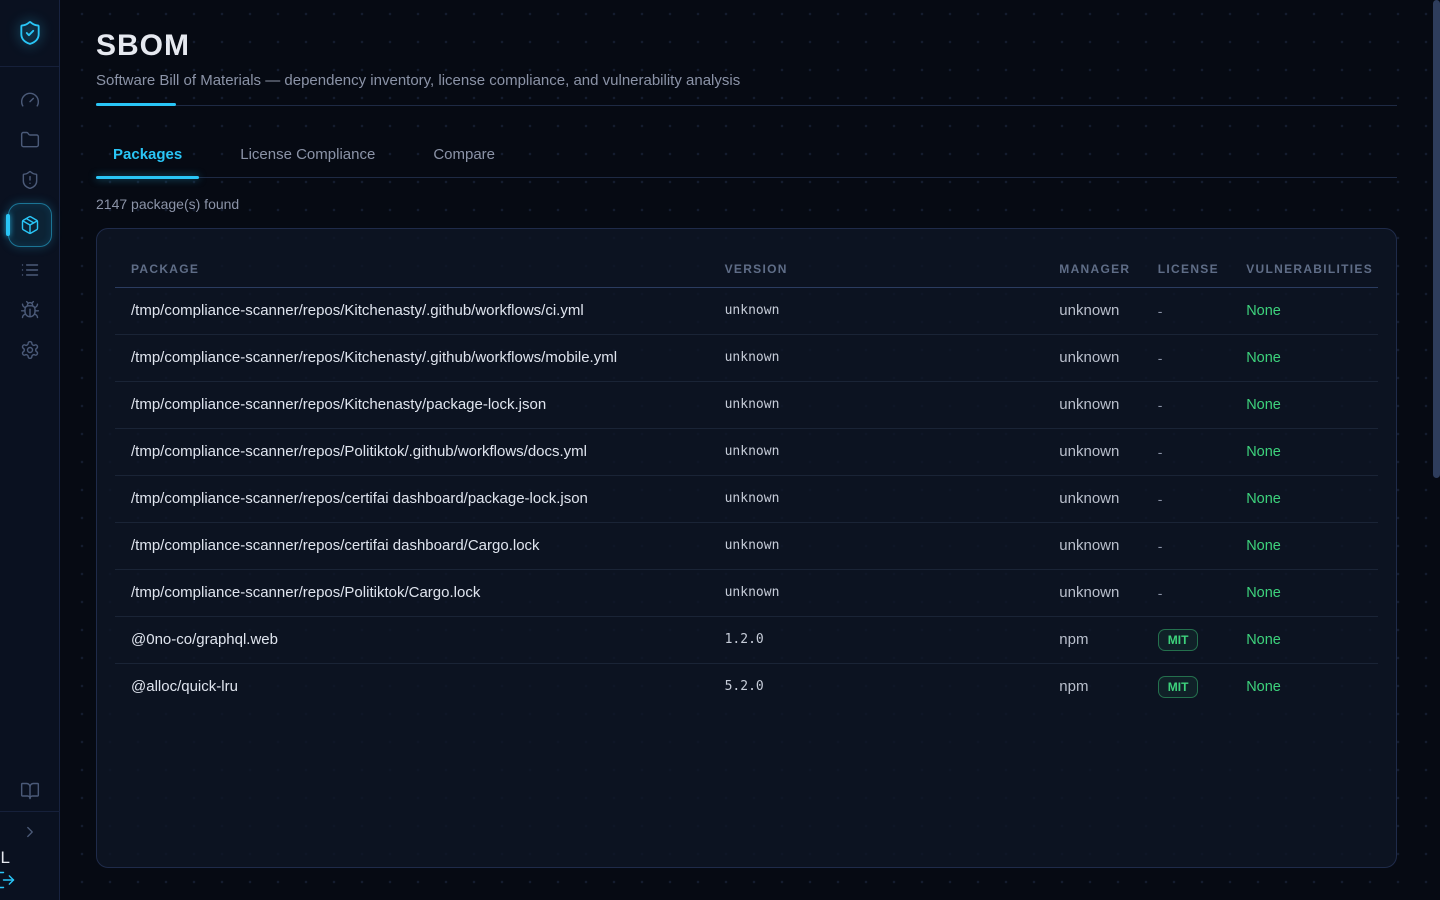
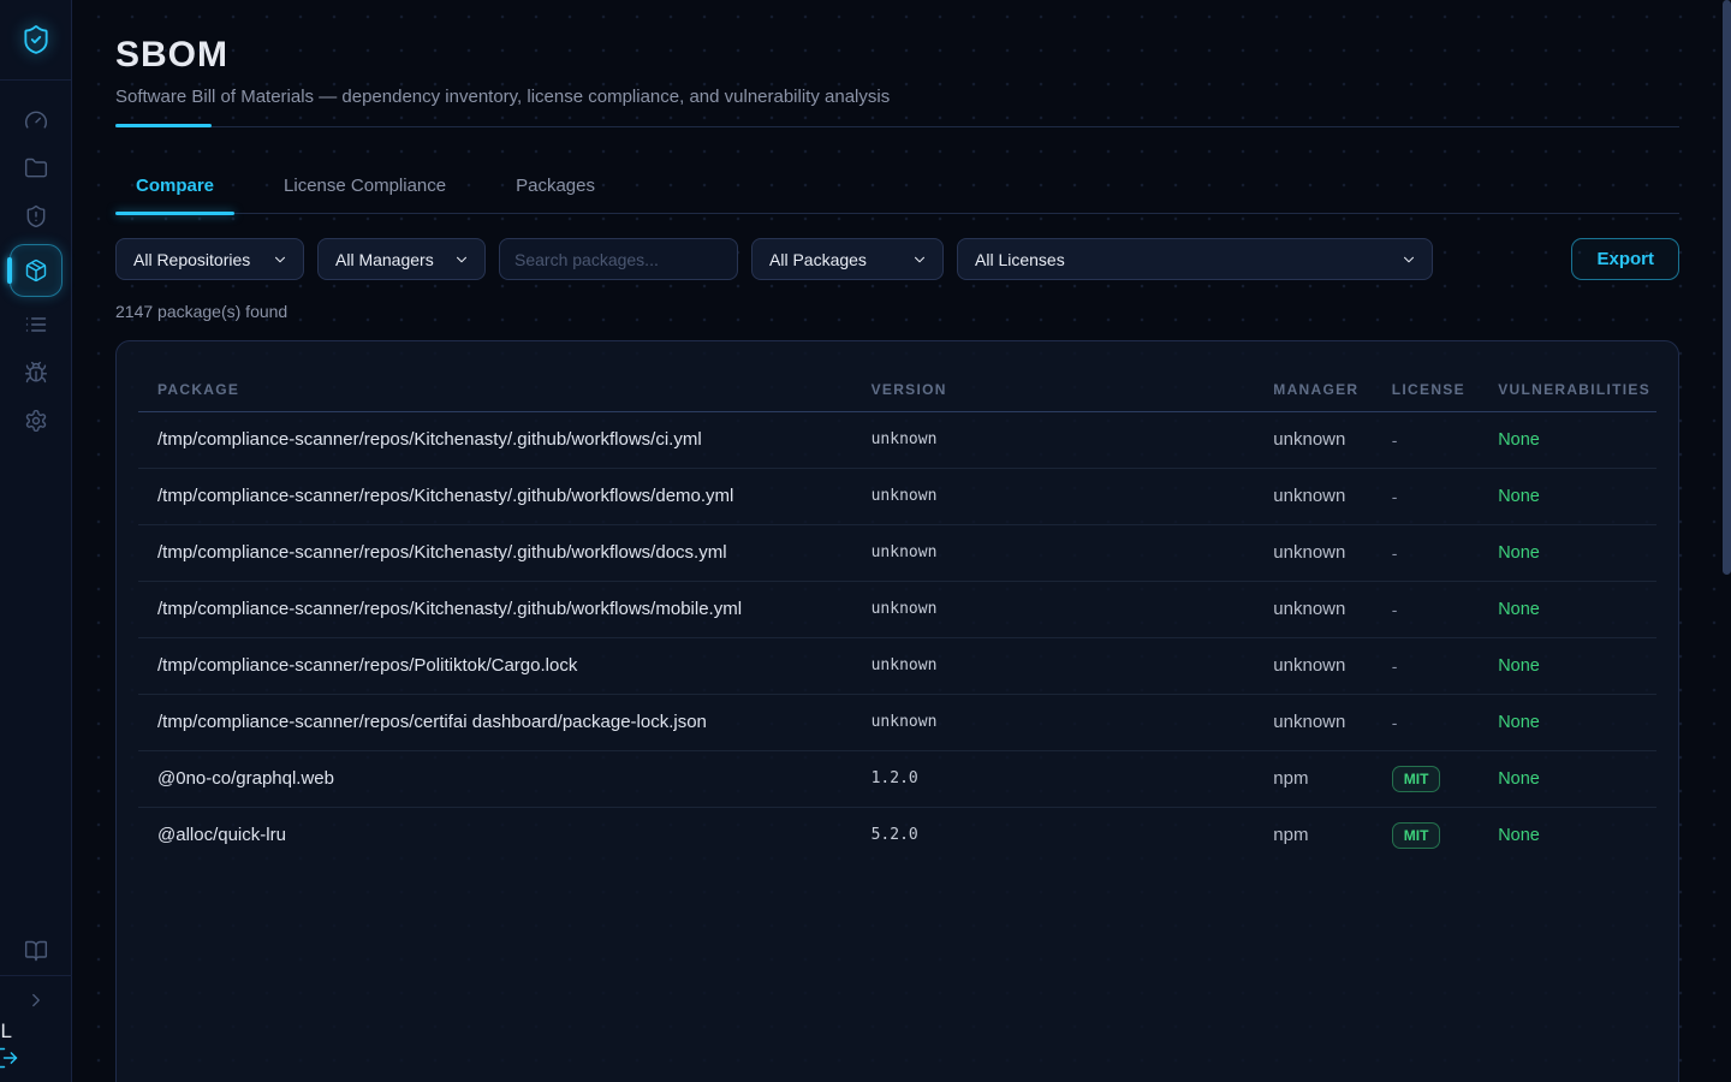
  L
- Packages
+ Compare
  License Compliance
- Compare
+ Packages
+ All Repositories
+ All Managers
+ Search packages...
+ All Packages
+ All Licenses
+ Export
  PACKAGE	VERSION	MANAGER	LICENSE	VULNERABILITIES
  /tmp/compliance-scanner/repos/Kitchenasty/.github/workflows/ci.yml	unknown	unknown	-	None
+ /tmp/compliance-scanner/repos/Kitchenasty/.github/workflows/demo.yml	unknown	unknown	-	None
+ /tmp/compliance-scanner/repos/Kitchenasty/.github/workflows/docs.yml	unknown	unknown	-	None
  /tmp/compliance-scanner/repos/Kitchenasty/.github/workflows/mobile.yml	unknown	unknown	-	None
- /tmp/compliance-scanner/repos/Kitchenasty/package-lock.json	unknown	unknown	-	None
- /tmp/compliance-scanner/repos/Politiktok/.github/workflows/docs.yml	unknown	unknown	-	None
- /tmp/compliance-scanner/repos/certifai dashboard/package-lock.json	unknown	unknown	-	None
+ /tmp/compliance-scanner/repos/Politiktok/Cargo.lock	unknown	unknown	-	None
- /tmp/compliance-scanner/repos/certifai dashboard/Cargo.lock	unknown	unknown	-	None
- /tmp/compliance-scanner/repos/Politiktok/Cargo.lock	unknown	unknown	-	None
+ /tmp/compliance-scanner/repos/certifai dashboard/package-lock.json	unknown	unknown	-	None
  @0no-co/graphql.web	1.2.0	npm	MIT	None
  @alloc/quick-lru	5.2.0	npm	MIT	None
